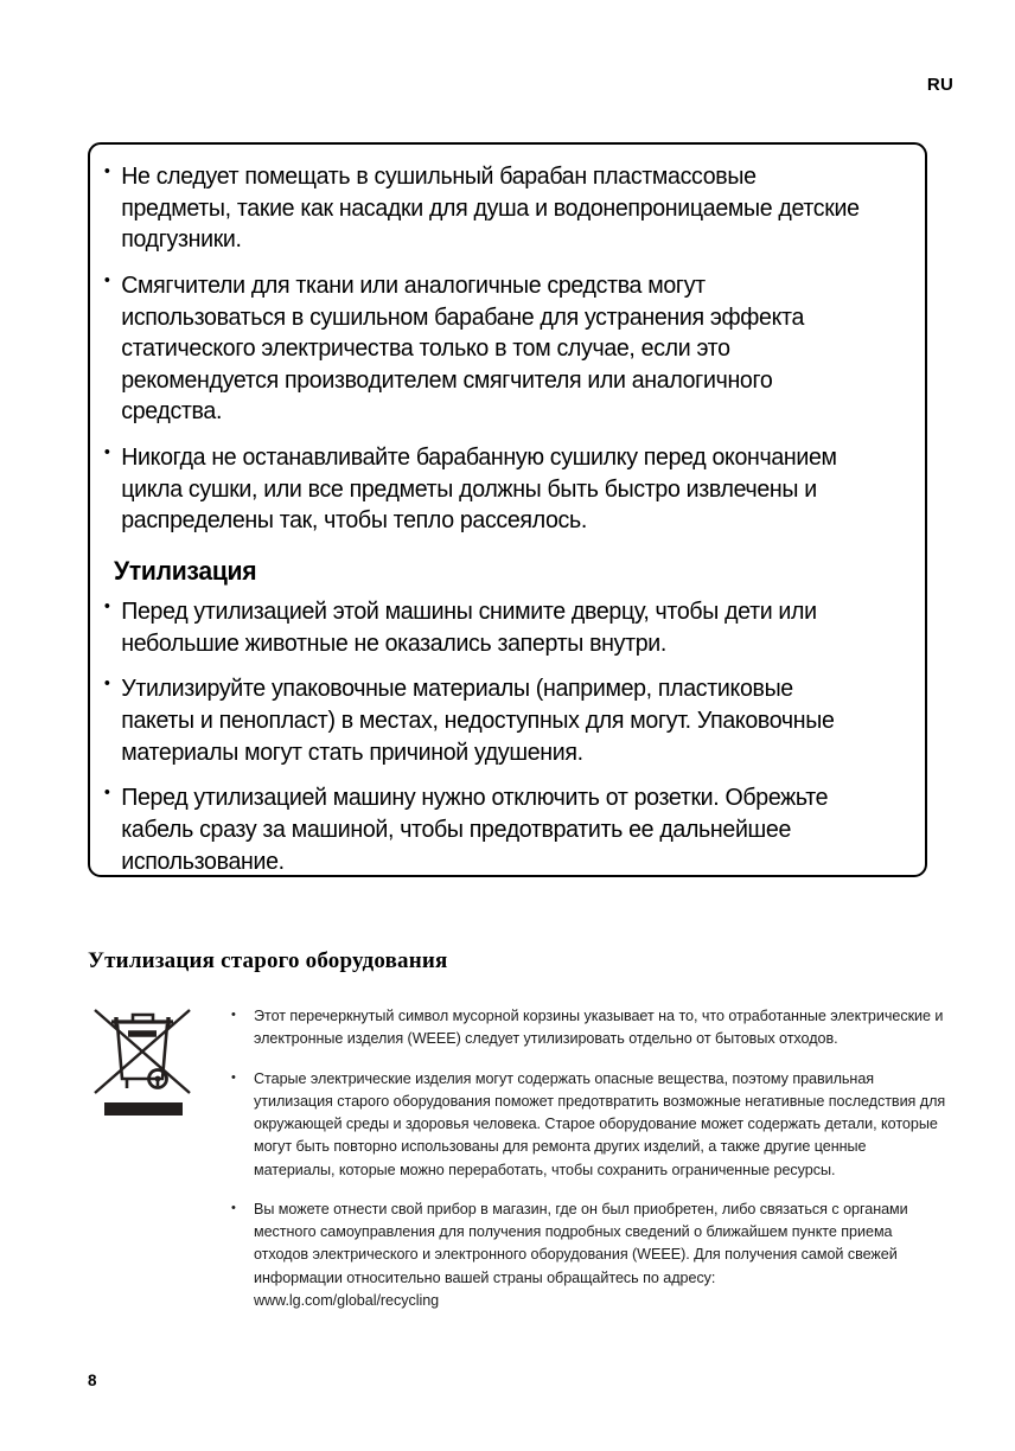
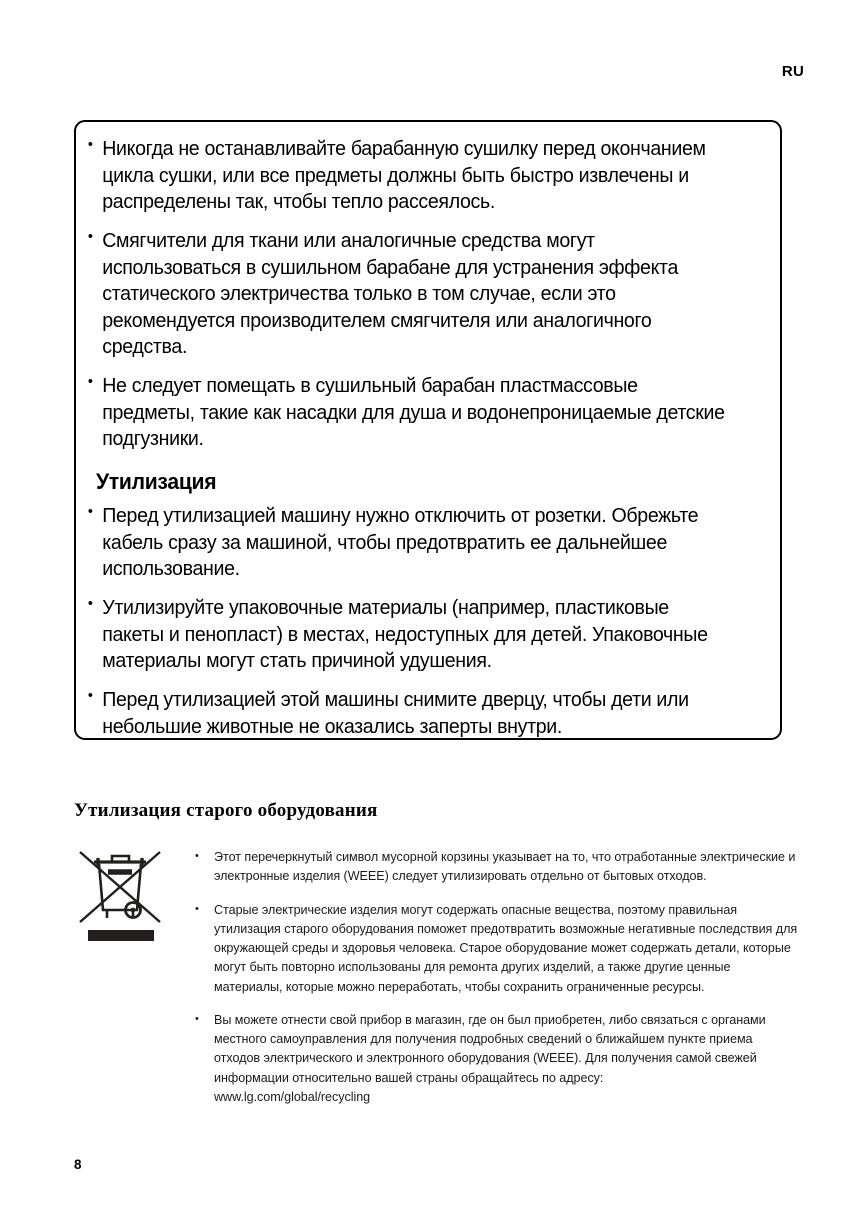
  RU
- Не следует помещать в сушильный барабан пластмассовые предметы, такие как насадки для душа и водонепроницаемые детские подгузники.
+ Никогда не останавливайте барабанную сушилку перед окончанием цикла сушки, или все предметы должны быть быстро извлечены и распределены так, чтобы тепло рассеялось.
  Смягчители для ткани или аналогичные средства могут использоваться в сушильном барабане для устранения эффекта статического электричества только в том случае, если это рекомендуется производителем смягчителя или аналогичного средства.
- Никогда не останавливайте барабанную сушилку перед окончанием цикла сушки, или все предметы должны быть быстро извлечены и распределены так, чтобы тепло рассеялось.
+ Не следует помещать в сушильный барабан пластмассовые предметы, такие как насадки для душа и водонепроницаемые детские подгузники.
  Утилизация
- Перед утилизацией этой машины снимите дверцу, чтобы дети или небольшие животные не оказались заперты внутри.
+ Перед утилизацией машину нужно отключить от розетки. Обрежьте кабель сразу за машиной, чтобы предотвратить ее дальнейшее использование.
- Утилизируйте упаковочные материалы (например, пластиковые пакеты и пенопласт) в местах, недоступных для могут. Упаковочные материалы могут стать причиной удушения.
+ Утилизируйте упаковочные материалы (например, пластиковые пакеты и пенопласт) в местах, недоступных для детей. Упаковочные материалы могут стать причиной удушения.
- Перед утилизацией машину нужно отключить от розетки. Обрежьте кабель сразу за машиной, чтобы предотвратить ее дальнейшее использование.
+ Перед утилизацией этой машины снимите дверцу, чтобы дети или небольшие животные не оказались заперты внутри.
  Утилизация старого оборудования
  Этот перечеркнутый символ мусорной корзины указывает на то, что отработанные электрические и электронные изделия (WEEE) следует утилизировать отдельно от бытовых отходов.
  Старые электрические изделия могут содержать опасные вещества, поэтому правильная утилизация старого оборудования поможет предотвратить возможные негативные последствия для окружающей среды и здоровья человека. Старое оборудование может содержать детали, которые могут быть повторно использованы для ремонта других изделий, а также другие ценные материалы, которые можно переработать, чтобы сохранить ограниченные ресурсы.
  Вы можете отнести свой прибор в магазин, где он был приобретен, либо связаться с органами местного самоуправления для получения подробных сведений о ближайшем пункте приема отходов электрического и электронного оборудования (WEEE). Для получения самой свежей информации относительно вашей страны обращайтесь по адресу:
  www.lg.com/global/recycling
  8
